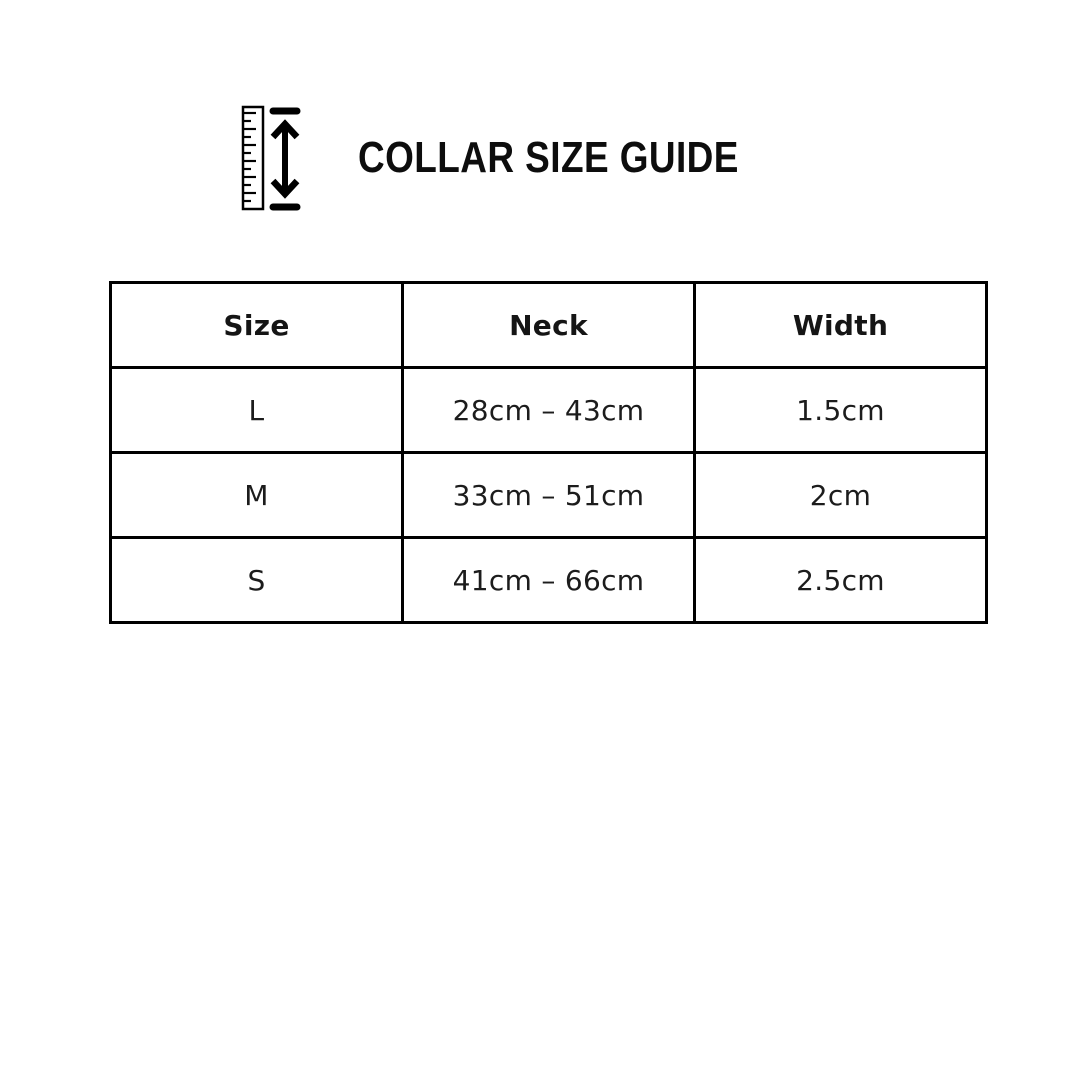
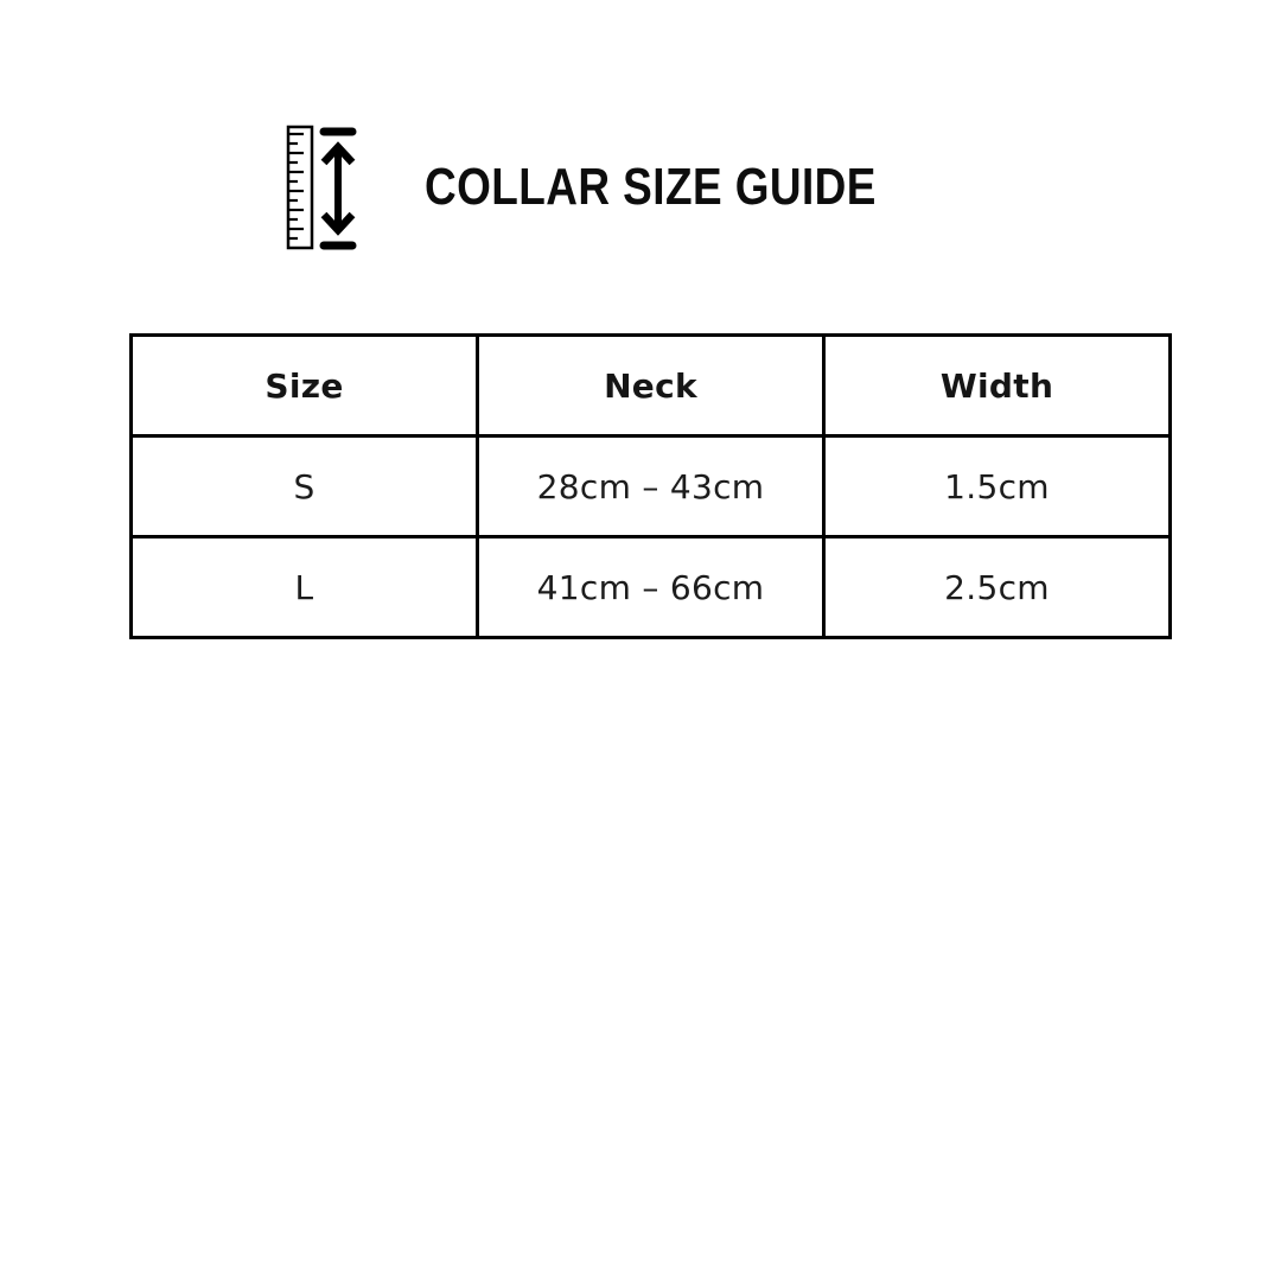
  COLLAR SIZE GUIDE
  Size	Neck	Width
- L	28cm – 43cm	1.5cm
+ S	28cm – 43cm	1.5cm
- M	33cm – 51cm	2cm
- S	41cm – 66cm	2.5cm
+ L	41cm – 66cm	2.5cm
